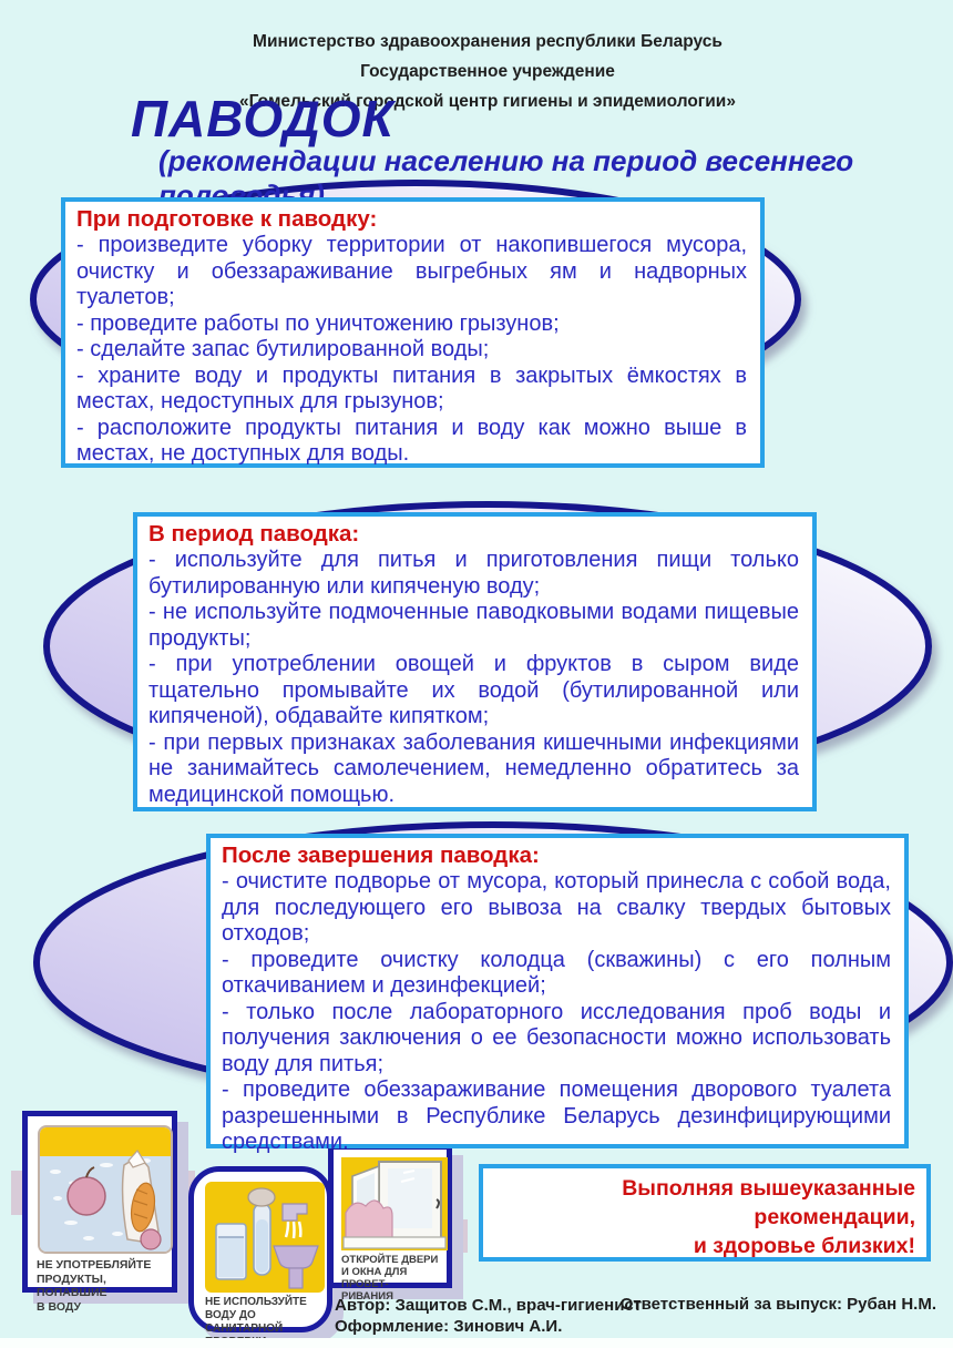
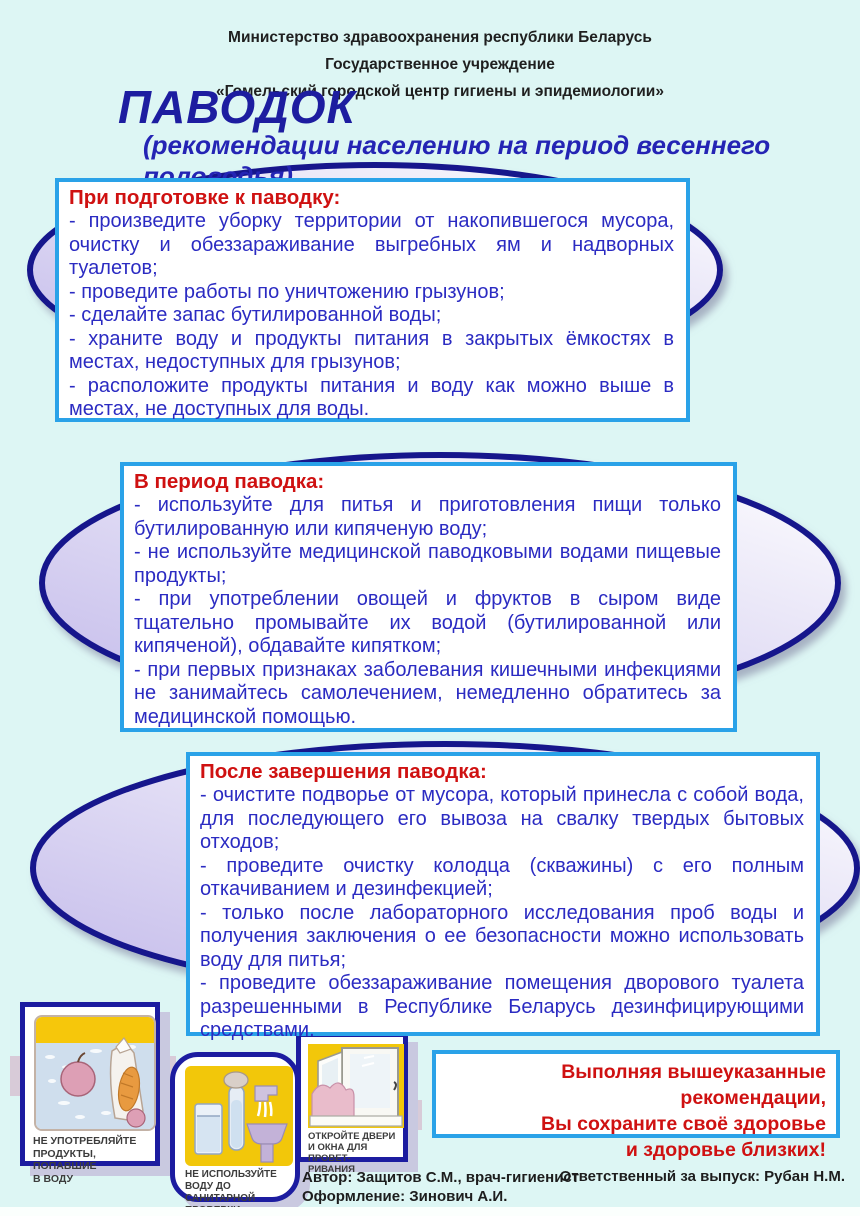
  Министерство здравоохранения республики Беларусь
  Государственное учреждение
  «Гомельский городской центр гигиены и эпидемиологии»
  ПАВОДОК
  (рекомендации населению на период весеннего половодья)
  При подготовке к паводку:
  - произведите уборку территории от накопившегося мусора, очистку и обеззараживание выгребных ям и надворных туалетов;
  - проведите работы по уничтожению грызунов;
  - сделайте запас бутилированной воды;
  - храните воду и продукты питания в закрытых ёмкостях в местах, недоступных для грызунов;
  - расположите продукты питания и воду как можно выше в местах, не доступных для воды.
  В период паводка:
  - используйте для питья и приготовления пищи только бутилированную или кипяченую воду;
- - не используйте подмоченные паводковыми водами пищевые продукты;
+ - не используйте медицинской паводковыми водами пищевые продукты;
  - при употреблении овощей и фруктов в сыром виде тщательно промывайте их водой (бутилированной или кипяченой), обдавайте кипятком;
  - при первых признаках заболевания кишечными инфекциями не занимайтесь самолечением, немедленно обратитесь за медицинской помощью.
  После завершения паводка:
  - очистите подворье от мусора, который принесла с собой вода, для последующего его вывоза на свалку твердых бытовых отходов;
  - проведите очистку колодца (скважины) с его полным откачиванием и дезинфекцией;
  - только после лабораторного исследования проб воды и получения заключения о ее безопасности можно использовать воду для питья;
  - проведите обеззараживание помещения дворового туалета разрешенными в Республике Беларусь дезинфицирующими средствами.
  НЕ УПОТРЕБЛЯЙТЕ
  ПРОДУКТЫ, ПОПАВШИЕ
  В ВОДУ
  НЕ ИСПОЛЬЗУЙТЕ
  ВОДУ ДО САНИТАРНОЙ
  ОТКРОЙТЕ ДВЕРИ
  И ОКНА ДЛЯ ПРОВЕТ-
  РИВАНИЯ
  Выполняя вышеуказанные рекомендации,
+ Вы сохраните своё здоровье
  и здоровье близких!
  Автор: Защитов С.М., врач-гигиенист
  Оформление: Зинович А.И.
  Ответственный за выпуск: Рубан Н.М.
